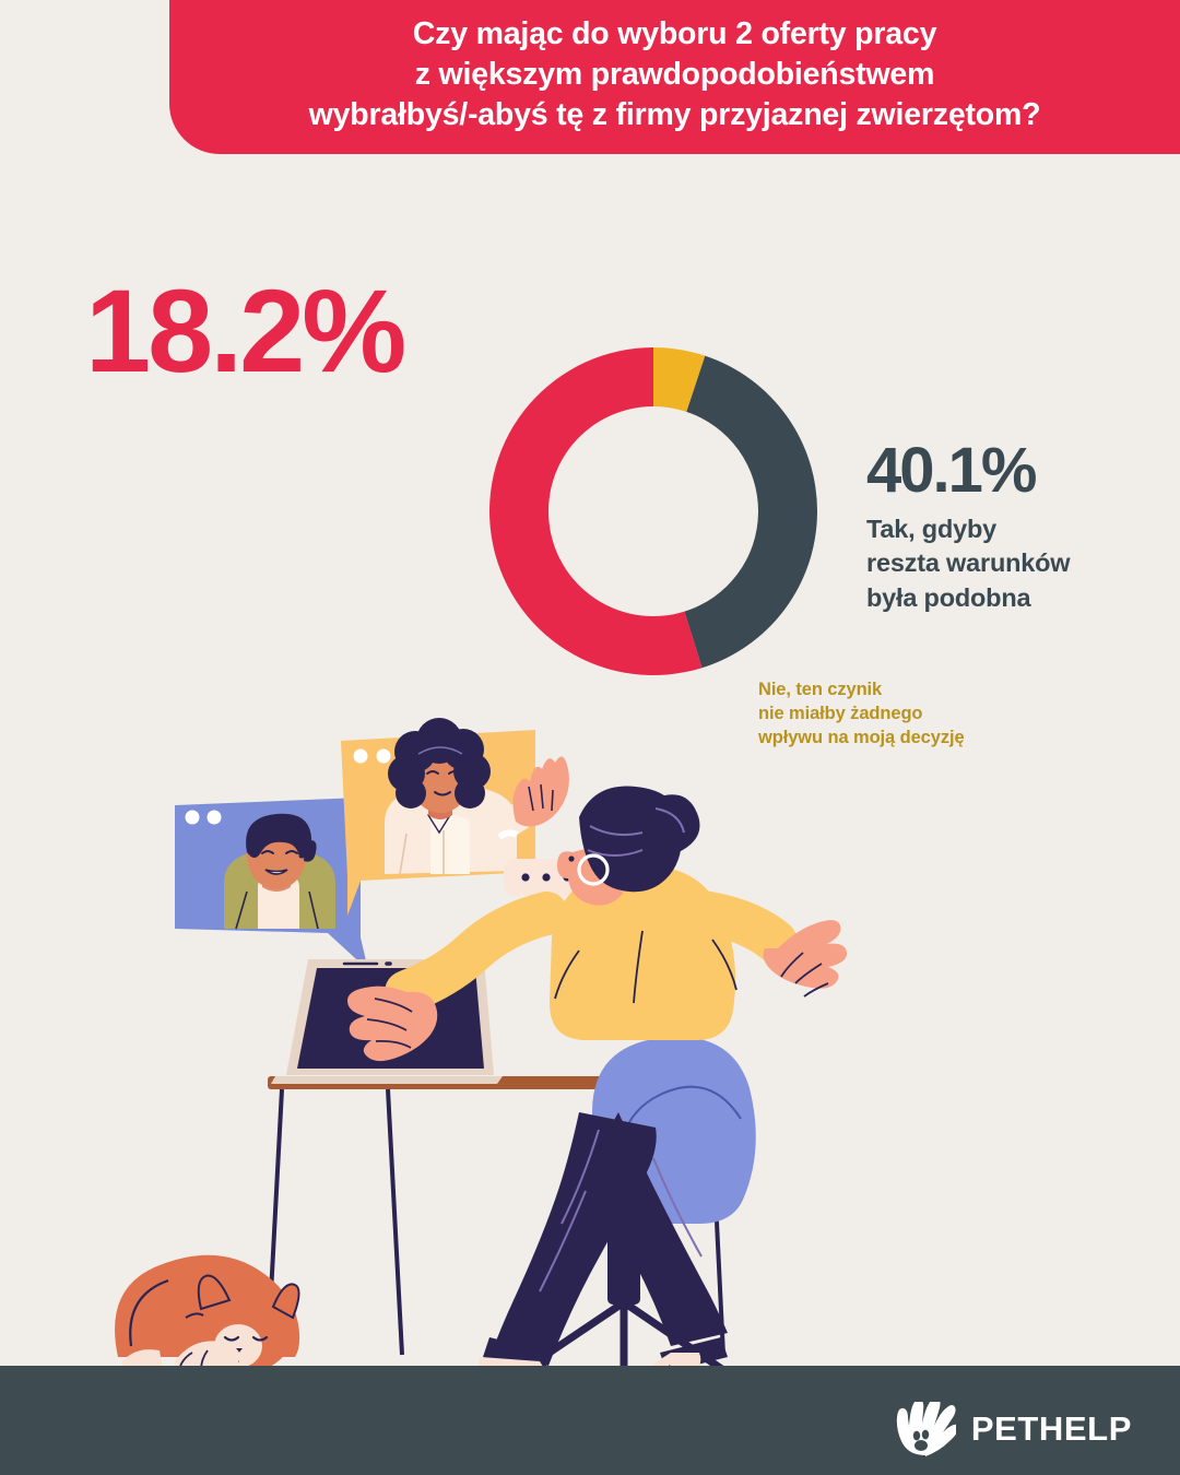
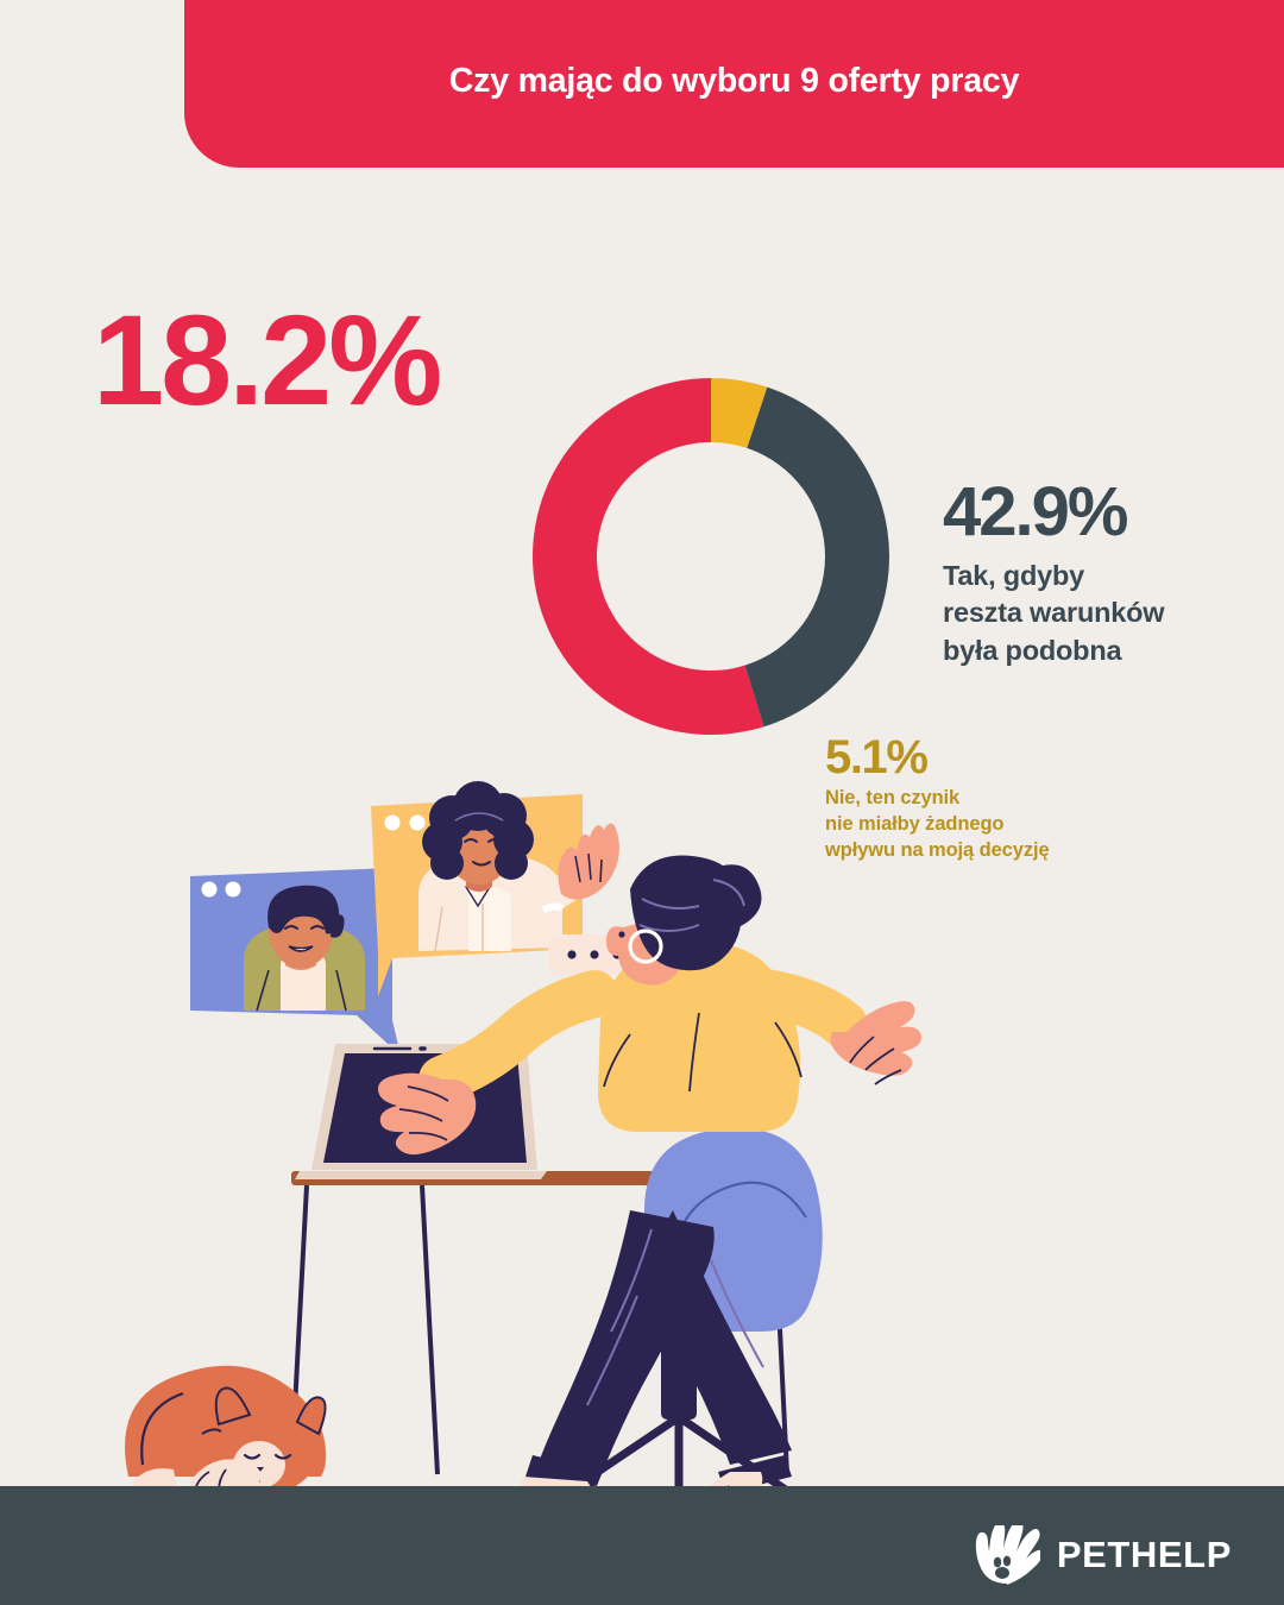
- Czy mając do wyboru 2 oferty pracy
+ Czy mając do wyboru 9 oferty pracy
- z większym prawdopodobieństwem
- wybrałbyś/-abyś tę z firmy przyjaznej zwierzętom?
  18.2%
- 40.1%
+ 42.9%
  Tak, gdyby
  reszta warunków
  była podobna
+ 5.1%
  Nie, ten czynik
  nie miałby żadnego
  wpływu na moją decyzję
  PETHELP
